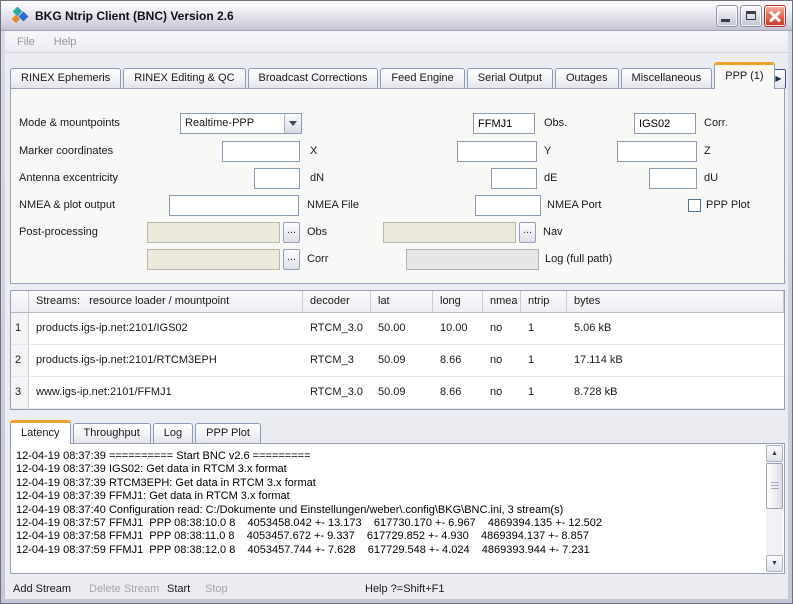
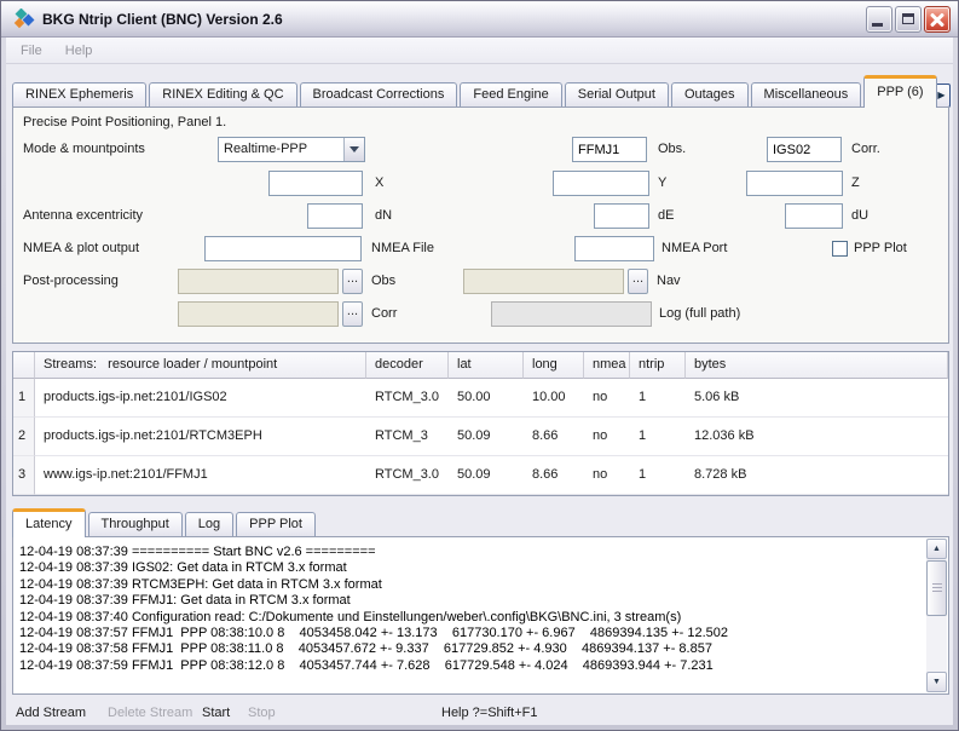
  BKG Ntrip Client (BNC) Version 2.6
  File Help
  RINEX Ephemeris
  RINEX Editing & QC
  Broadcast Corrections
  Feed Engine
  Serial Output
  Outages
  Miscellaneous
- PPP (1)
+ PPP (6)
  ▶
+ Precise Point Positioning, Panel 1.
  Mode & mountpoints
  Realtime-PPP
  FFMJ1
  Obs.
  IGS02
  Corr.
- Marker coordinates
  X
  Y
  Z
  Antenna excentricity
  dN
  dE
  dU
  NMEA & plot output
  NMEA File
  NMEA Port
  PPP Plot
  Post-processing
  ...
  Obs
  ...
  Nav
  ...
  Corr
  Log (full path)
  Streams: resource loader / mountpoint
  decoder
  lat
  long
  nmea
  ntrip
  bytes
  1
  products.igs-ip.net:2101/IGS02
  RTCM_3.0
  50.00
  10.00
  no
  1
  5.06 kB
  2
  products.igs-ip.net:2101/RTCM3EPH
  RTCM_3
  50.09
  8.66
  no
  1
- 17.114 kB
+ 12.036 kB
  3
  www.igs-ip.net:2101/FFMJ1
  RTCM_3.0
  50.09
  8.66
  no
  1
  8.728 kB
  Latency
  Throughput
  Log
  PPP Plot
  12-04-19 08:37:39 ========== Start BNC v2.6 =========
  12-04-19 08:37:39 IGS02: Get data in RTCM 3.x format
  12-04-19 08:37:39 RTCM3EPH: Get data in RTCM 3.x format
  12-04-19 08:37:39 FFMJ1: Get data in RTCM 3.x format
  12-04-19 08:37:40 Configuration read: C:/Dokumente und Einstellungen/weber\.config\BKG\BNC.ini, 3 stream(s)
  12-04-19 08:37:57 FFMJ1 PPP 08:38:10.0 8 4053458.042 +- 13.173 617730.170 +- 6.967 4869394.135 +- 12.502
  12-04-19 08:37:58 FFMJ1 PPP 08:38:11.0 8 4053457.672 +- 9.337 617729.852 +- 4.930 4869394.137 +- 8.857
  12-04-19 08:37:59 FFMJ1 PPP 08:38:12.0 8 4053457.744 +- 7.628 617729.548 +- 4.024 4869393.944 +- 7.231
  Add Stream
  Delete Stream
  Start
  Stop
  Help ?=Shift+F1
